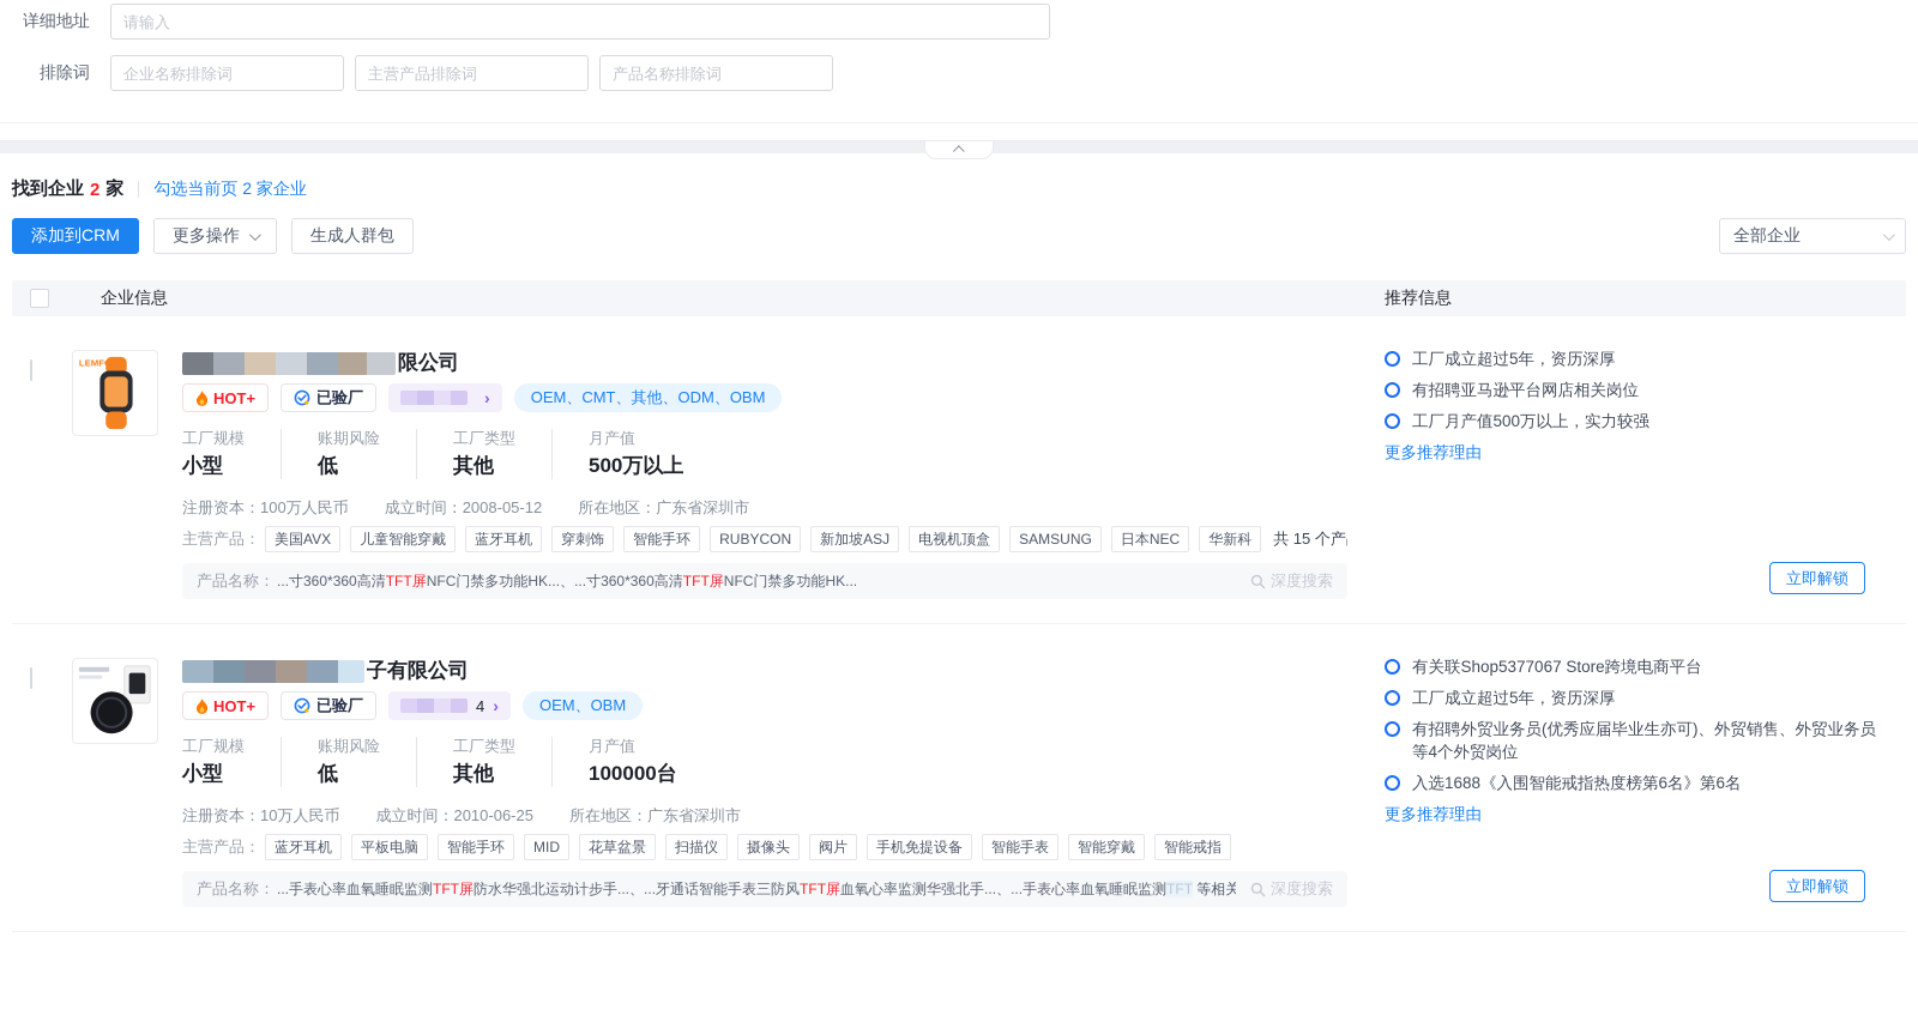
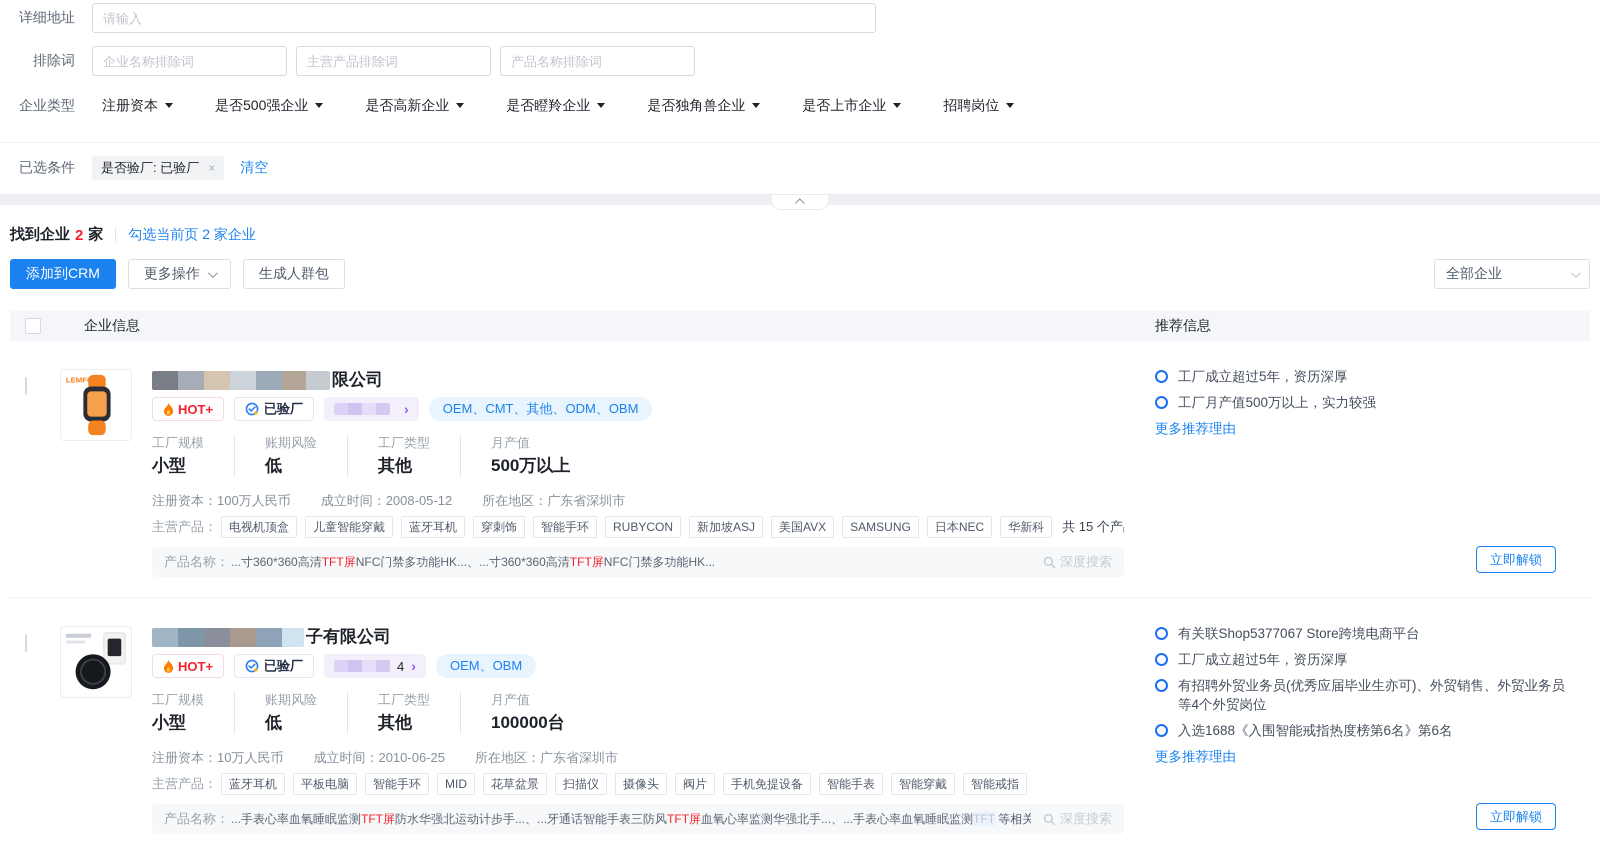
  详细地址
  请输入
  排除词
  企业名称排除词
  主营产品排除词
  产品名称排除词
+ 企业类型
+ 注册资本
+ 是否500强企业
+ 是否高新企业
+ 是否瞪羚企业
+ 是否独角兽企业
+ 是否上市企业
+ 招聘岗位
+ 已选条件
+ 是否验厂: 已验厂
+ ×
+ 清空
  找到企业
  2
  家
  勾选当前页 2 家企业
  添加到CRM
  更多操作
  生成人群包
  全部企业
  企业信息
  推荐信息
  LEMF
  限公司
  HOT+
  已验厂
  ›
  OEM、CMT、其他、ODM、OBM
  工厂规模
  小型
  账期风险
  低
  工厂类型
  其他
  月产值
  500万以上
  注册资本：100万人民币 成立时间：2008-05-12 所在地区：广东省深圳市
  主营产品：
- 美国AVX
+ 电视机顶盒
  儿童智能穿戴
  蓝牙耳机
  穿刺饰
  智能手环
  RUBYCON
  新加坡ASJ
- 电视机顶盒
+ 美国AVX
  SAMSUNG
  日本NEC
  华新科
  共 15 个产
  产品名称：
  ...寸360*360高清TFT屏NFC门禁多功能HK...、...寸360*360高清TFT屏NFC门禁多功能HK...
  深度搜索
  工厂成立超过5年，资历深厚
- 有招聘亚马逊平台网店相关岗位
  工厂月产值500万以上，实力较强
  更多推荐理由
  立即解锁
  子有限公司
  HOT+
  已验厂
  4
  ›
  OEM、OBM
  工厂规模
  小型
  账期风险
  低
  工厂类型
  其他
  月产值
  100000台
  注册资本：10万人民币 成立时间：2010-06-25 所在地区：广东省深圳市
  主营产品：
  蓝牙耳机
  平板电脑
  智能手环
  MID
  花草盆景
  扫描仪
  摄像头
  阀片
  手机免提设备
  智能手表
  智能穿戴
  智能戒指
  产品名称：
  ...手表心率血氧睡眠监测TFT屏防水华强北运动计步手...、...牙通话智能手表三防风TFT屏血氧心率监测华强北手...、...手表心率血氧睡眠监测TFT 等相关
  深度搜索
  有关联Shop5377067 Store跨境电商平台
  工厂成立超过5年，资历深厚
  有招聘外贸业务员(优秀应届毕业生亦可)、外贸销售、外贸业务员等4个外贸岗位
  入选1688《入围智能戒指热度榜第6名》第6名
  更多推荐理由
  立即解锁
